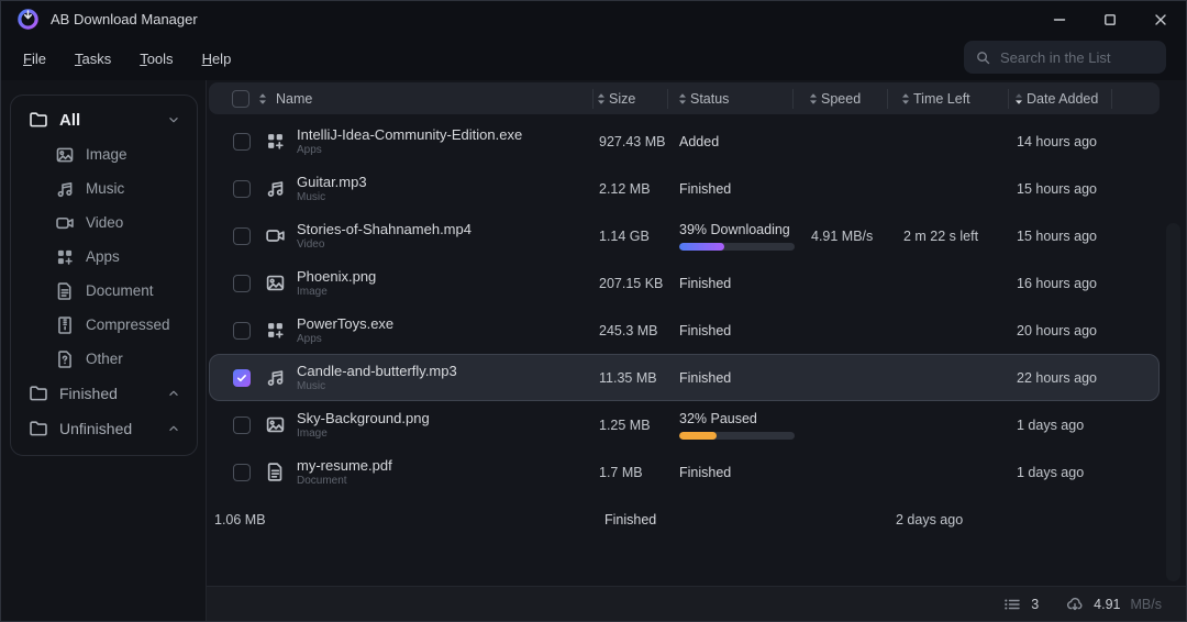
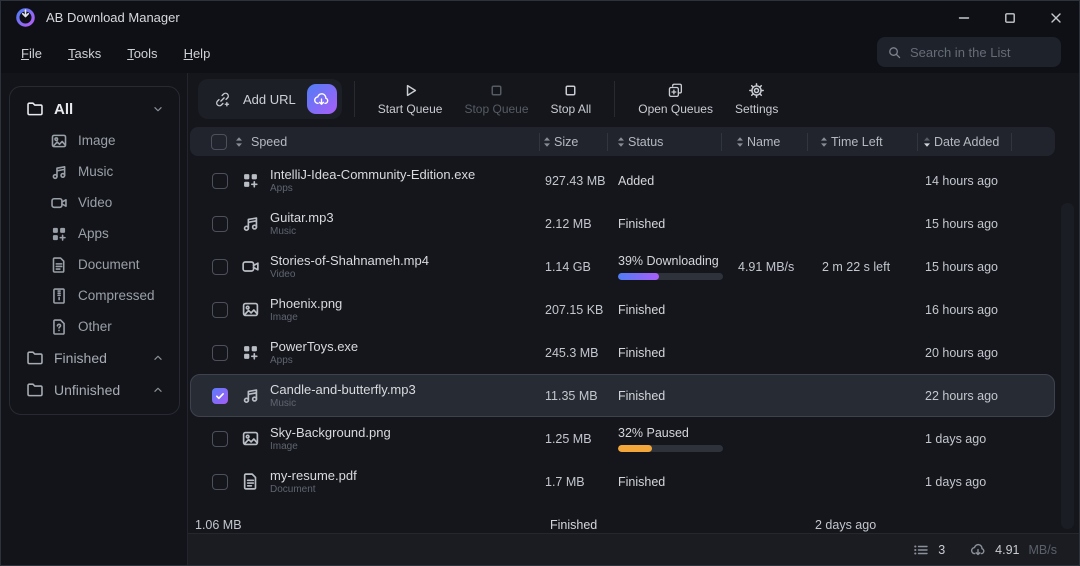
  AB Download Manager
  File
  Tasks
  Tools
  Help
  Search in the List
  All
  Image
  Music
  Video
  Apps
  Document
  Compressed
  Other
  Finished
  Unfinished
+ Add URL
+ Start Queue
+ Stop Queue
+ Stop All
+ Open Queues
+ Settings
- Name
+ Speed
  Size
  Status
- Speed
+ Name
  Time Left
  Date Added
  IntelliJ-Idea-Community-Edition.exe
  Apps
  927.43 MB
  Added
  14 hours ago
  Guitar.mp3
  Music
  2.12 MB
  Finished
  15 hours ago
  Stories-of-Shahnameh.mp4
  Video
  1.14 GB
  39% Downloading
  4.91 MB/s
  2 m 22 s left
  15 hours ago
  Phoenix.png
  Image
  207.15 KB
  Finished
  16 hours ago
  PowerToys.exe
  Apps
  245.3 MB
  Finished
  20 hours ago
  Candle-and-butterfly.mp3
  Music
  11.35 MB
  Finished
  22 hours ago
  Sky-Background.png
  Image
  1.25 MB
  32% Paused
  1 days ago
  my-resume.pdf
  Document
  1.7 MB
  Finished
  1 days ago
  1.06 MB
  Finished
  2 days ago
  3
  4.91
  MB/s
